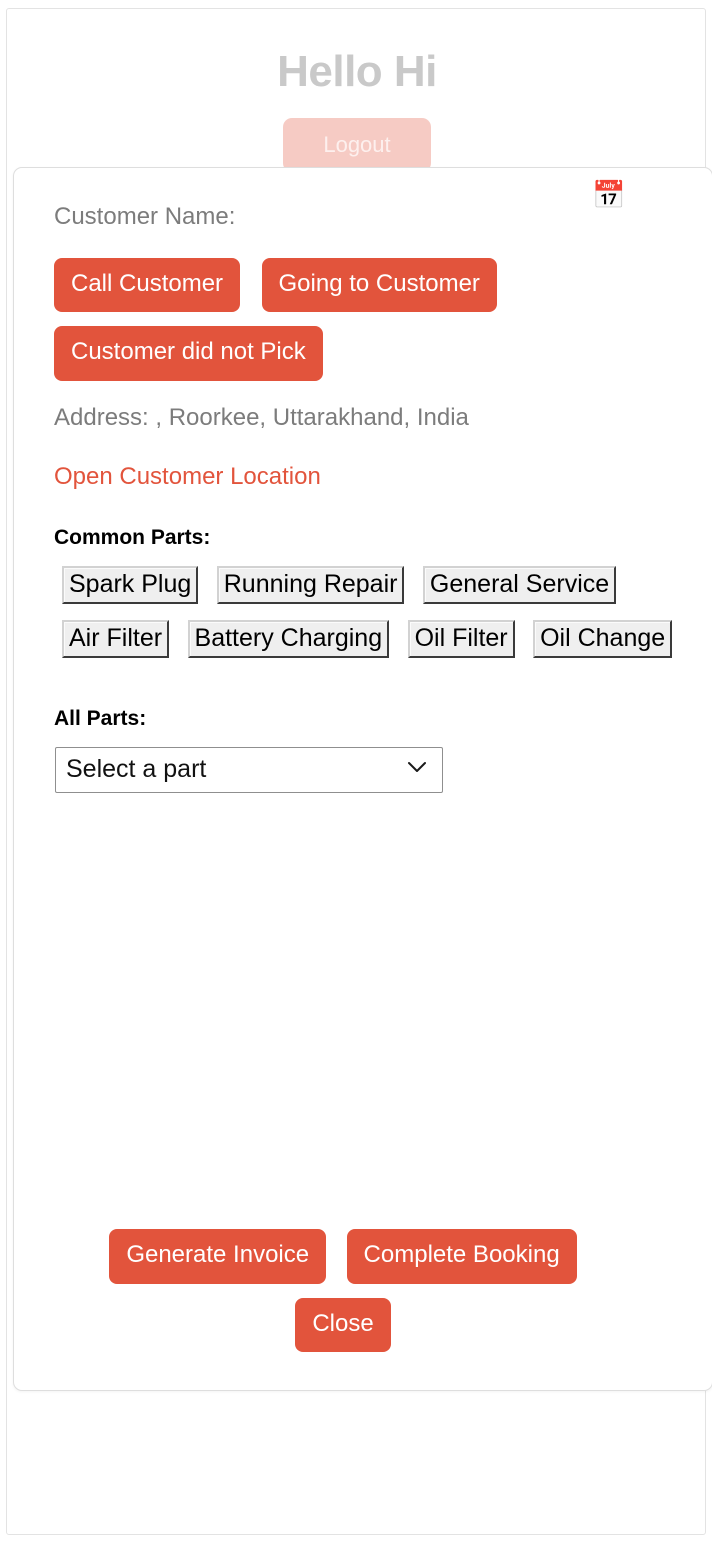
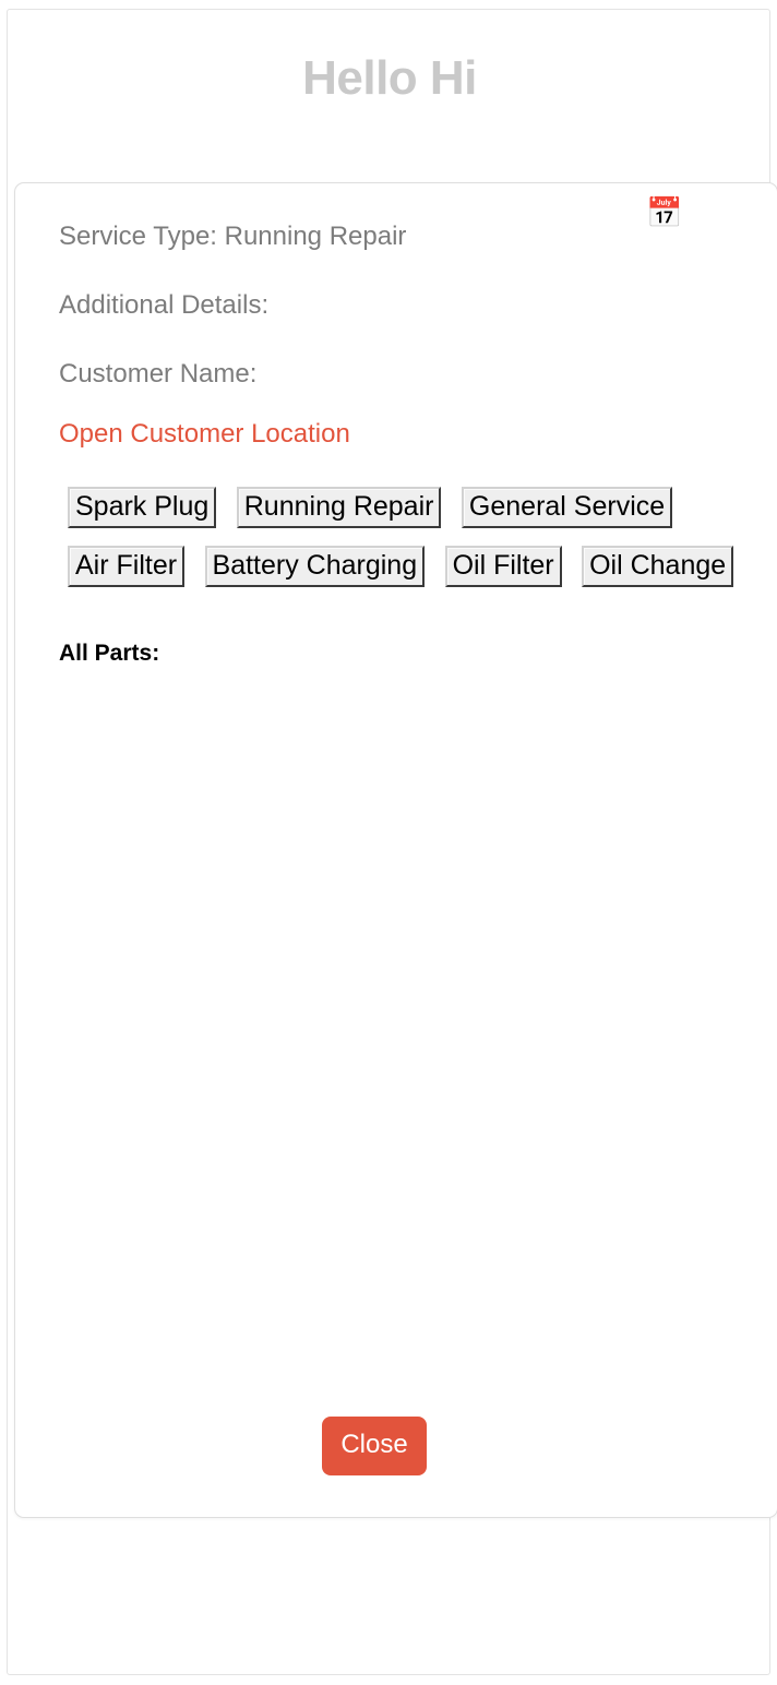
  Hello Hi
- Logout
  📅
+ Service Type: Running Repair
+ Additional Details:
  Customer Name:
- Call Customer Going to Customer
- Customer did not Pick
- Address: , Roorkee, Uttarakhand, India
  Open Customer Location
- Common Parts:
  Spark Plug Running Repair General Service Air Filter Battery Charging Oil Filter Oil Change
  All Parts:
- Select a part
- Generate Invoice Complete Booking
  Close
